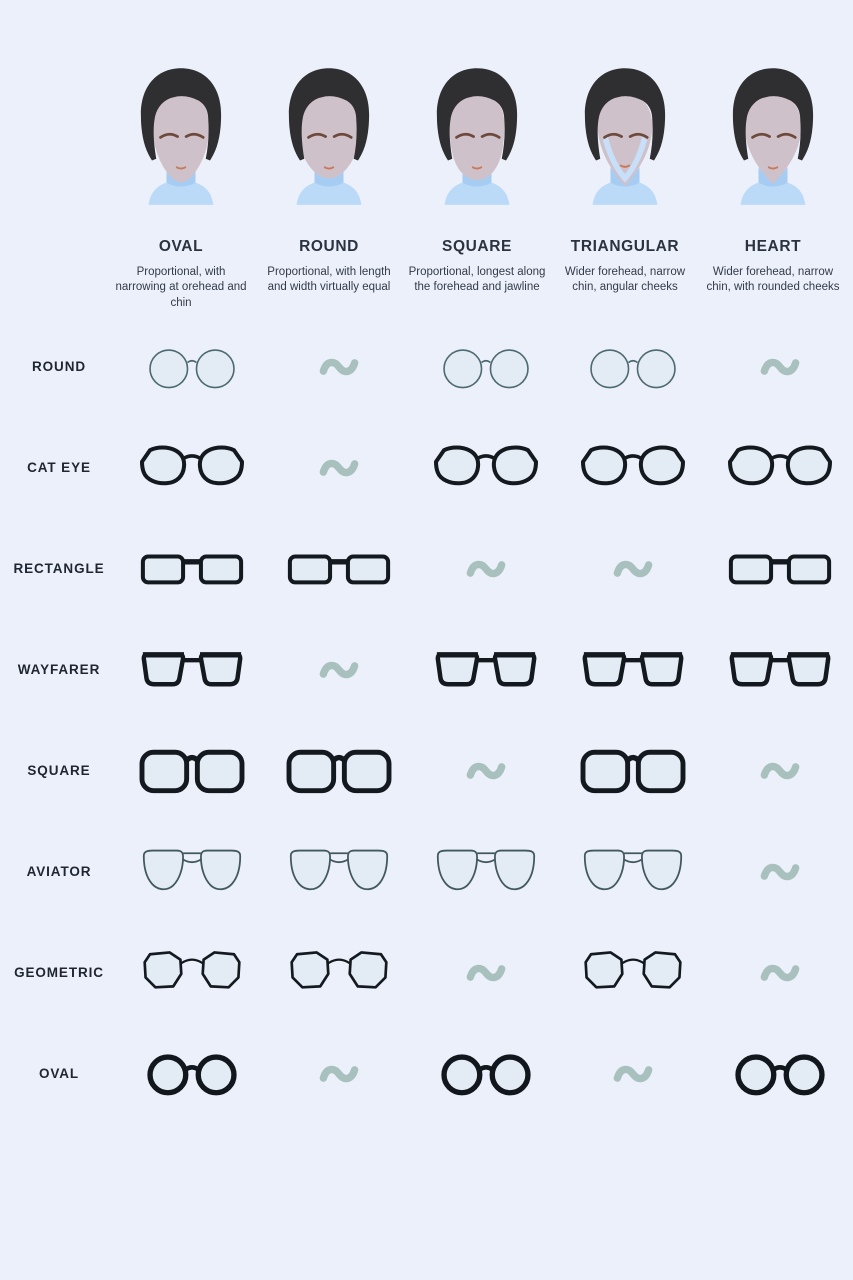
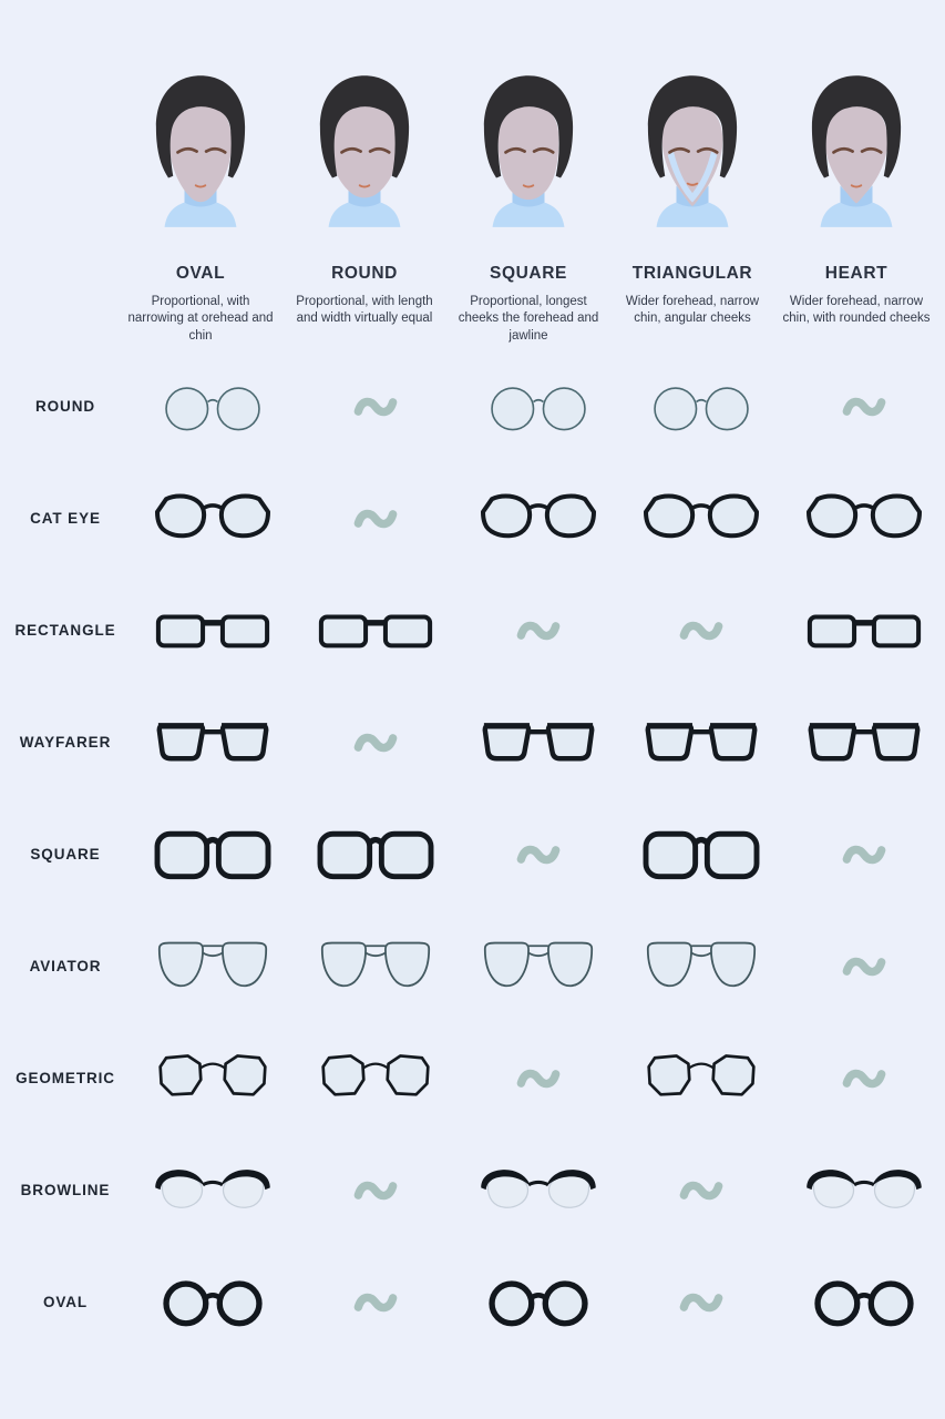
  OVAL
  Proportional, with narrowing at orehead and chin
  ROUND
  Proportional, with length and width virtually equal
  SQUARE
- Proportional, longest along the forehead and jawline
+ Proportional, longest cheeks the forehead and jawline
  TRIANGULAR
  Wider forehead, narrow chin, angular cheeks
  HEART
  Wider forehead, narrow chin, with rounded cheeks
  ROUND
  CAT EYE
  RECTANGLE
  WAYFARER
  SQUARE
  AVIATOR
  GEOMETRIC
+ BROWLINE
  OVAL
